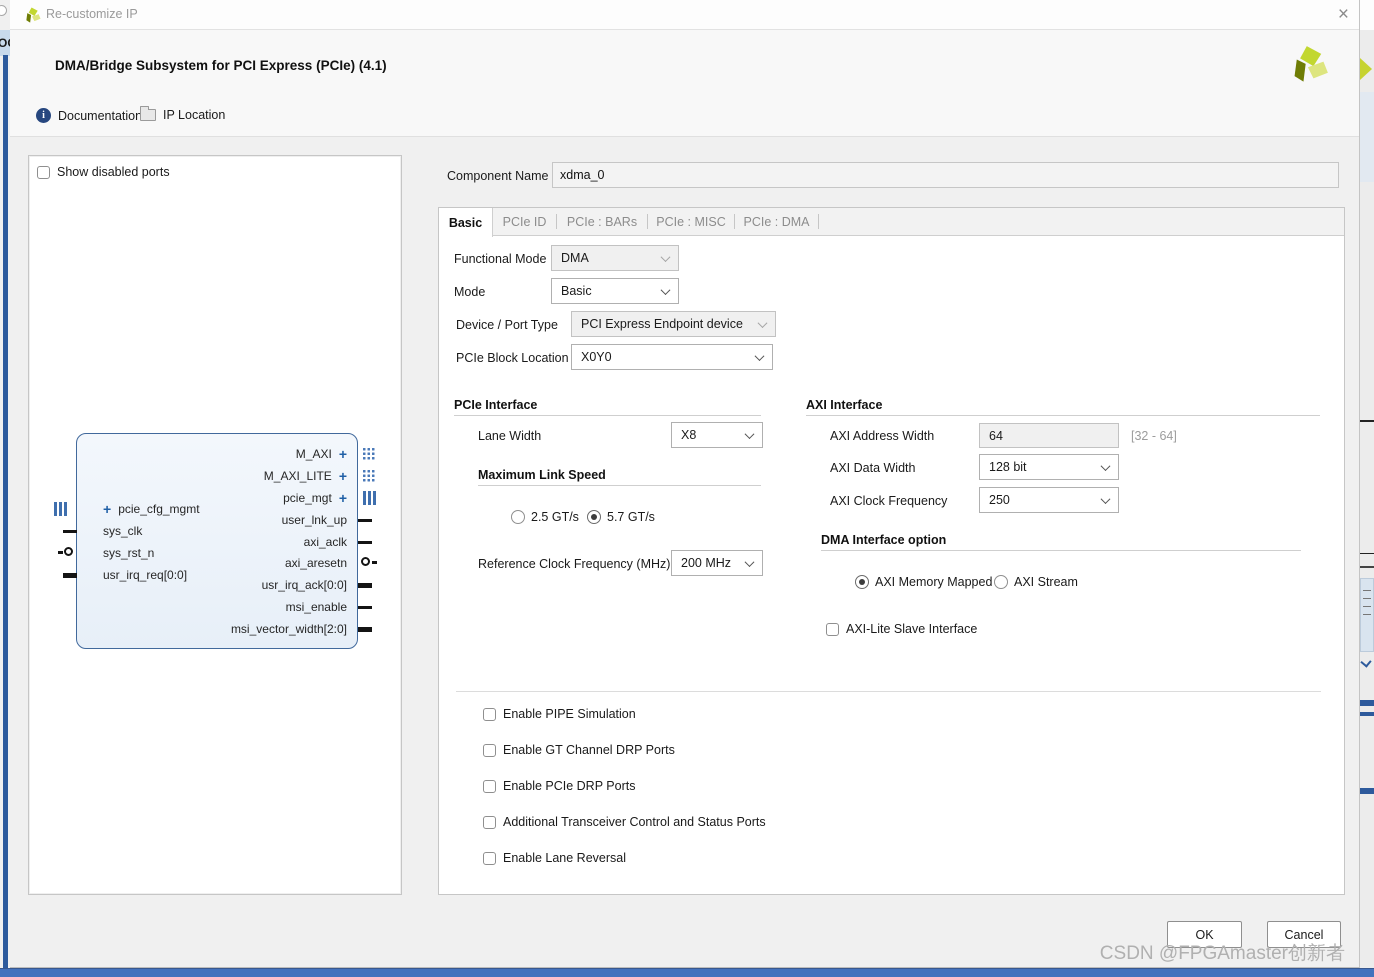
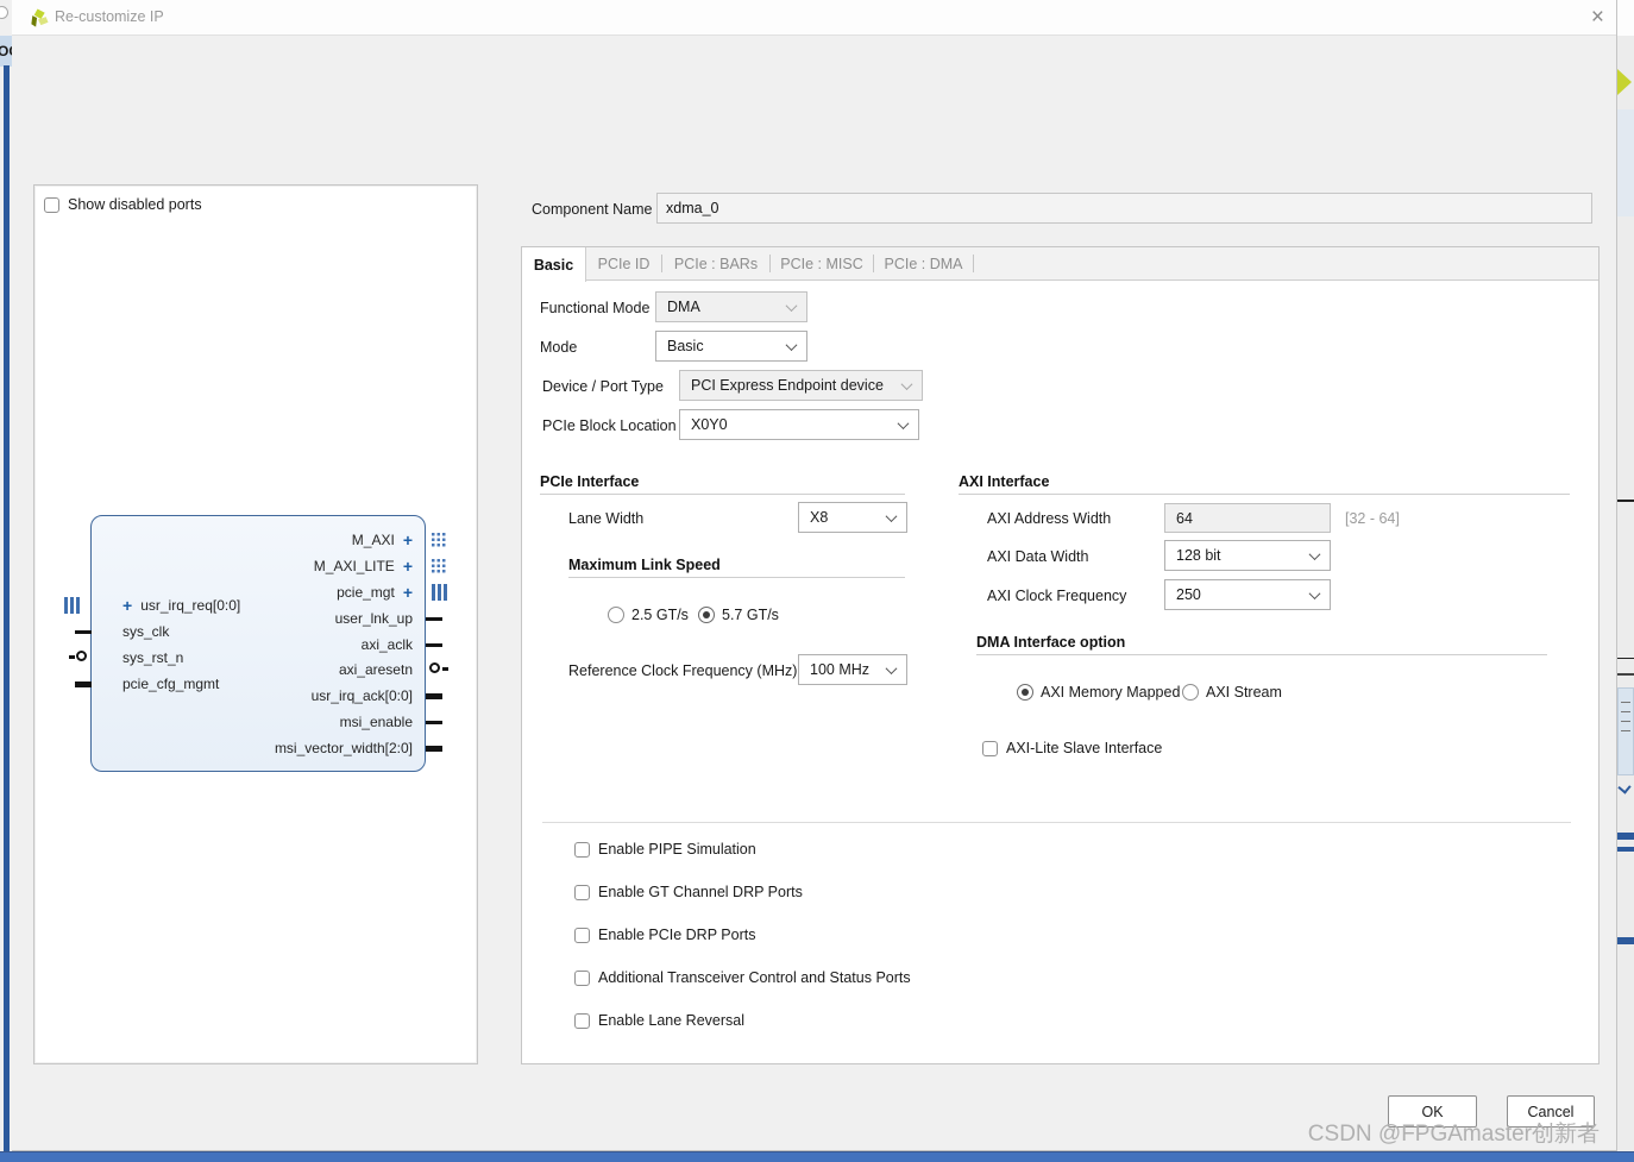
  Re-customize IP
  ×
- DMA/Bridge Subsystem for PCI Express (PCIe) (4.1)
- i
- Documentation
- IP Location
  Show disabled ports
  +
- pcie_cfg_mgmt
+ usr_irq_req[0:0]
  sys_clk
  sys_rst_n
- usr_irq_req[0:0]
+ pcie_cfg_mgmt
  M_AXI
  +
  M_AXI_LITE
  +
  pcie_mgt
  +
  user_lnk_up
  axi_aclk
  axi_aresetn
  usr_irq_ack[0:0]
  msi_enable
  msi_vector_width[2:0]
  Component Name
  xdma_0
  Basic
  PCIe ID
  PCIe : BARs
  PCIe : MISC
  PCIe : DMA
  Functional Mode
  DMA
  Mode
  Basic
  Device / Port Type
  PCI Express Endpoint device
  PCIe Block Location
  X0Y0
  PCIe Interface
  Lane Width
  X8
  Maximum Link Speed
  2.5 GT/s
  5.7 GT/s
  Reference Clock Frequency (MHz)
- 200 MHz
+ 100 MHz
  AXI Interface
  AXI Address Width
  64
  [32 - 64]
  AXI Data Width
  128 bit
  AXI Clock Frequency
  250
  DMA Interface option
  AXI Memory Mapped
  AXI Stream
  AXI-Lite Slave Interface
  Enable PIPE Simulation
  Enable GT Channel DRP Ports
  Enable PCIe DRP Ports
  Additional Transceiver Control and Status Ports
  Enable Lane Reversal
  OK
  Cancel
  CSDN @FPGAmaster创新者
